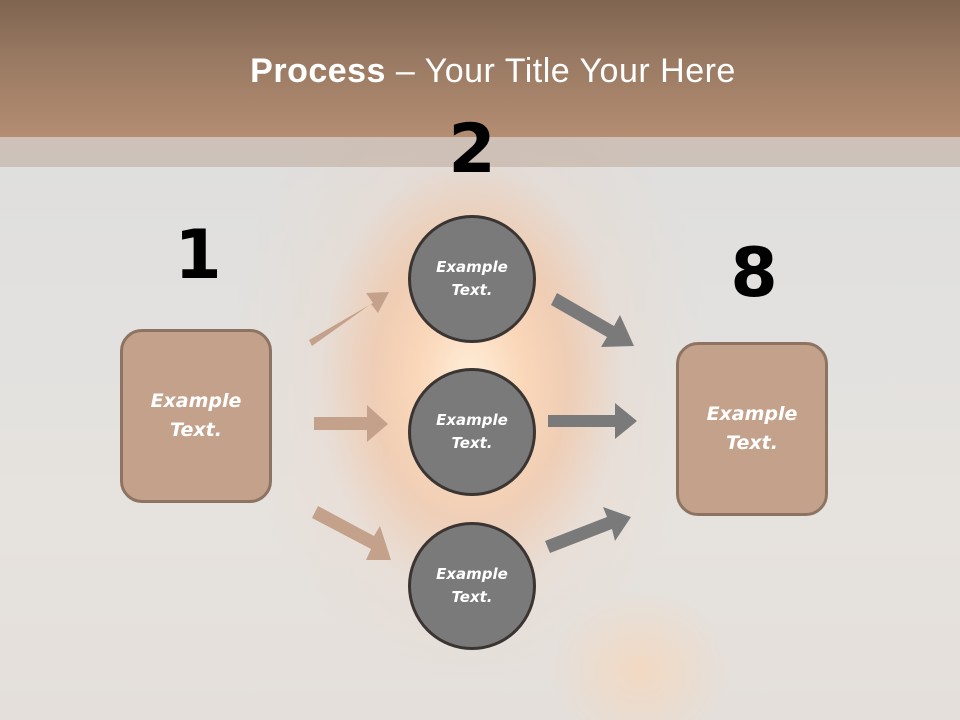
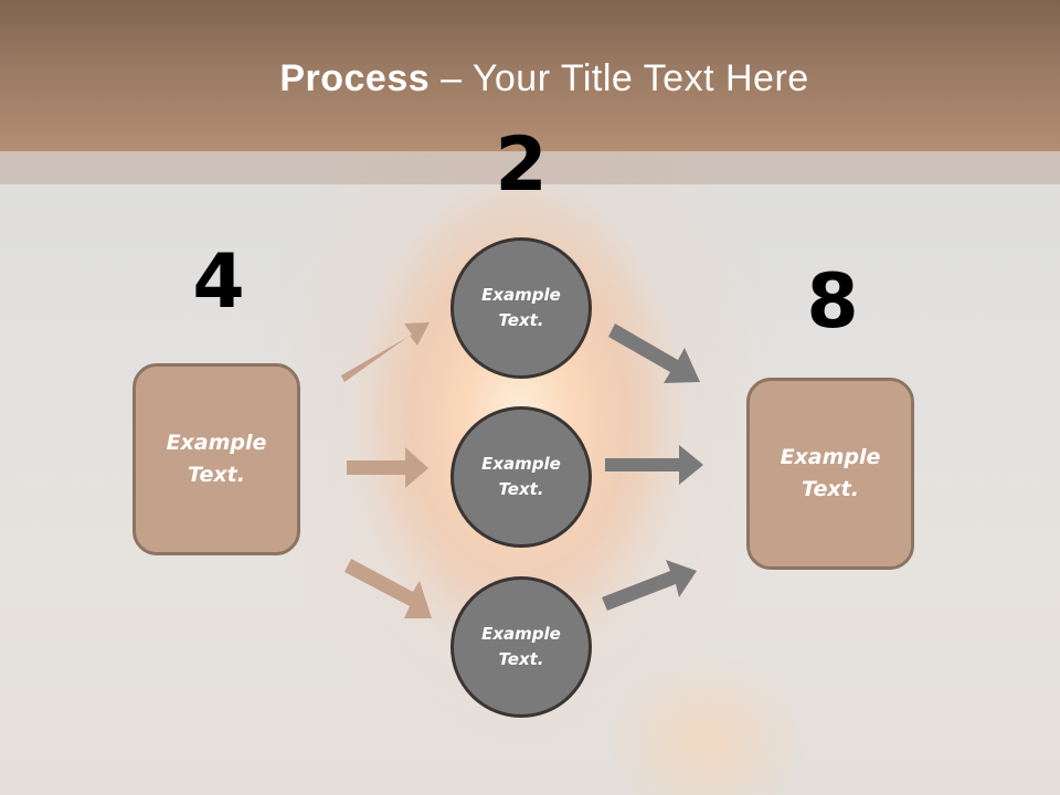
- Process – Your Title Your Here
+ Process – Your Title Text Here
- 1
+ 4
  2
  8
  Example
  Text.
  Example
  Text.
  Example
  Text.
  Example
  Text.
  Example
  Text.
